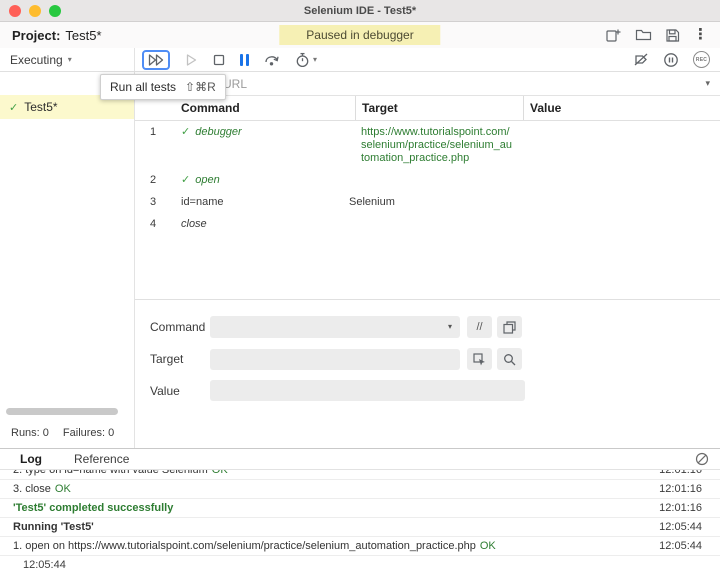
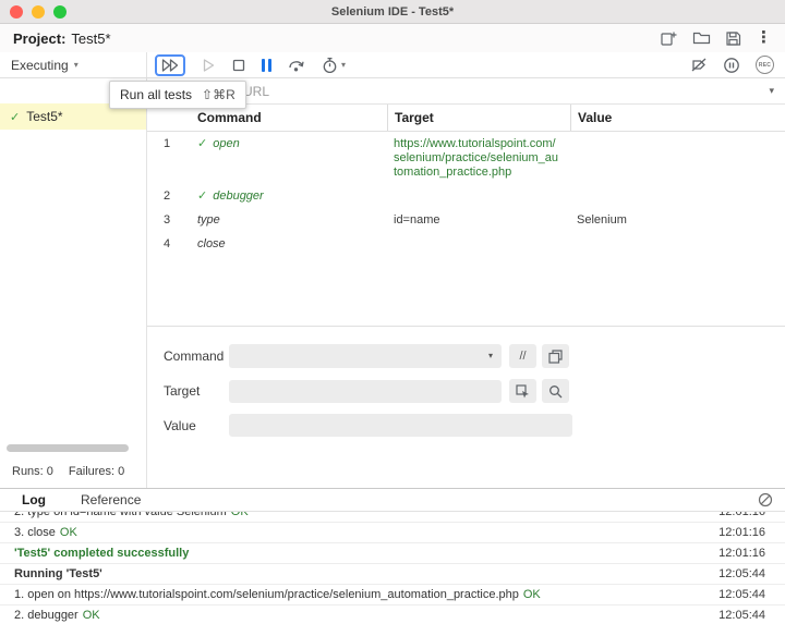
  Selenium IDE - Test5*
  Project: Test5*
- Paused in debugger
  ⋮
  Executing
  ▾
  ▾
  Run all tests
  ⇧⌘R
  ✓
  Test5*
  Runs: 0
  Failures: 0
  URL
  ▾
  Command
  Target
  Value
  1
- ✓ debugger
+ ✓ open
  https://www.tutorialspoint.com/selenium/practice/selenium_automation_practice.php
  2
- ✓ open
+ ✓ debugger
  3
+ type
  id=name
  Selenium
  4
  close
  Command
  ▾
  //
  Target
  Value
  Log
  Reference
  2. type on id=name with value Selenium OK
  12:01:16
  3. close OK
  12:01:16
  'Test5' completed successfully
  12:01:16
  Running 'Test5'
  12:05:44
  1. open on https://www.tutorialspoint.com/selenium/practice/selenium_automation_practice.php OK
  12:05:44
+ 2. debugger OK
  12:05:44
